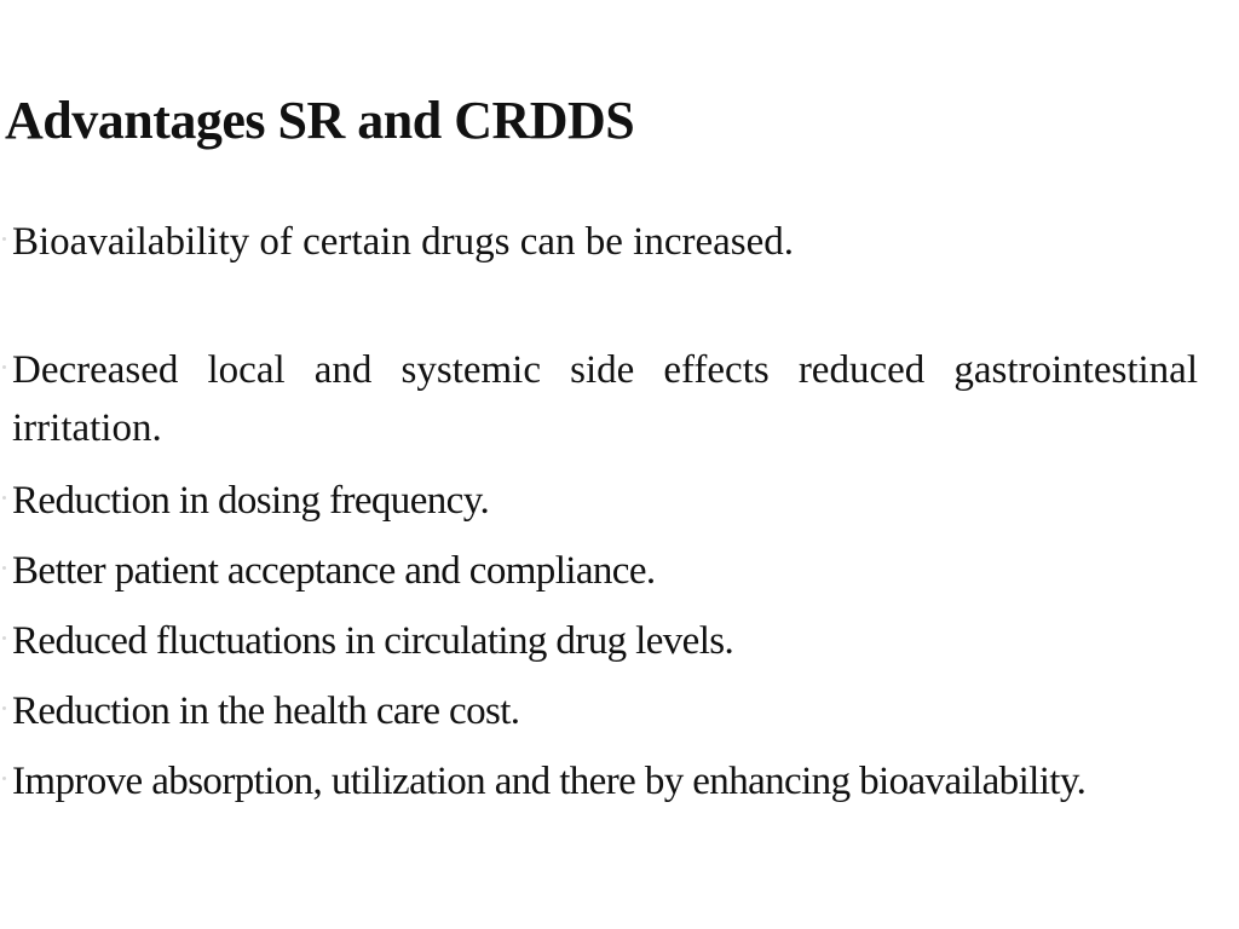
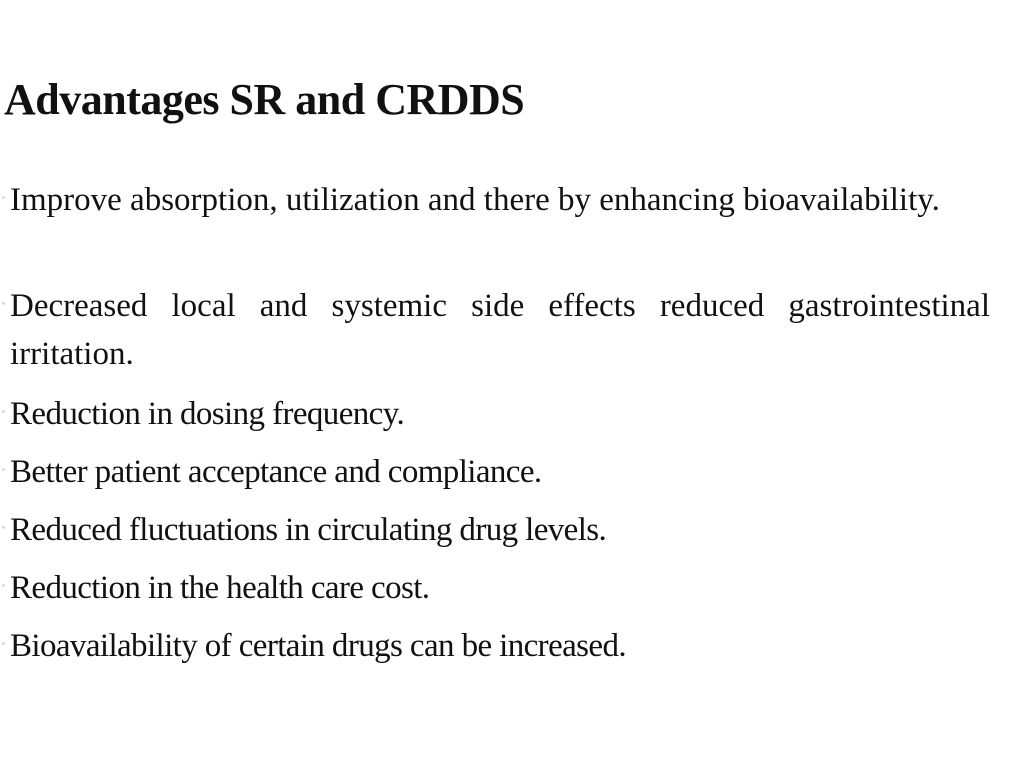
  Advantages SR and CRDDS
- Bioavailability of certain drugs can be increased.
+ Improve absorption, utilization and there by enhancing bioavailability.
  Decreased local and systemic side effects reduced gastrointestinal irritation.
  Reduction in dosing frequency.
  Better patient acceptance and compliance.
  Reduced fluctuations in circulating drug levels.
  Reduction in the health care cost.
- Improve absorption, utilization and there by enhancing bioavailability.
+ Bioavailability of certain drugs can be increased.
